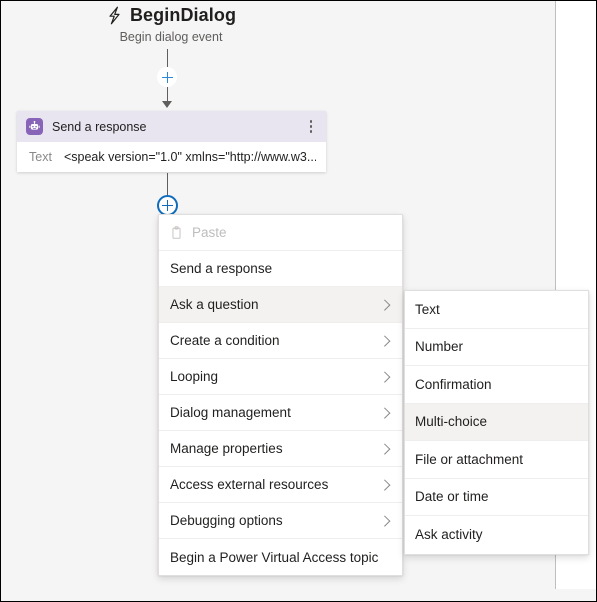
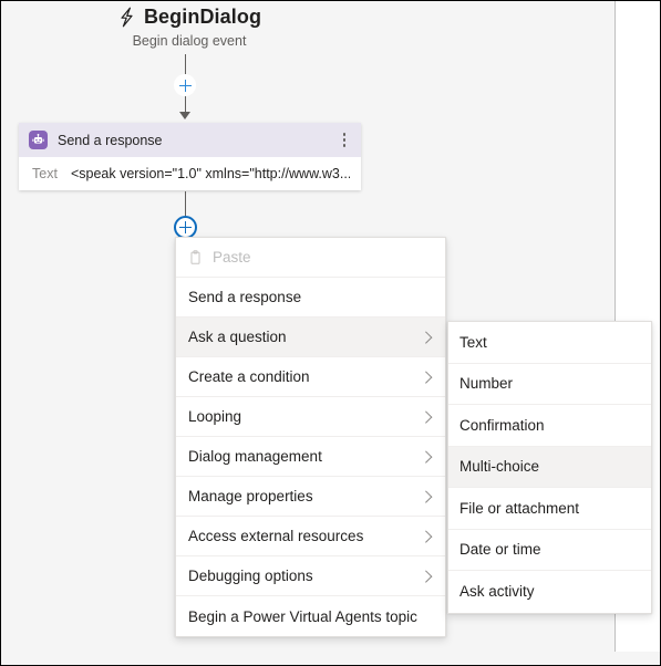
  BeginDialog
  Begin dialog event
  Send a response
  Text
  <speak version="1.0" xmlns="http://www.w3...
  Paste
  Send a response
  Ask a question
  Create a condition
  Looping
  Dialog management
  Manage properties
  Access external resources
  Debugging options
- Begin a Power Virtual Access topic
+ Begin a Power Virtual Agents topic
  Text
  Number
  Confirmation
  Multi-choice
  File or attachment
  Date or time
  Ask activity
